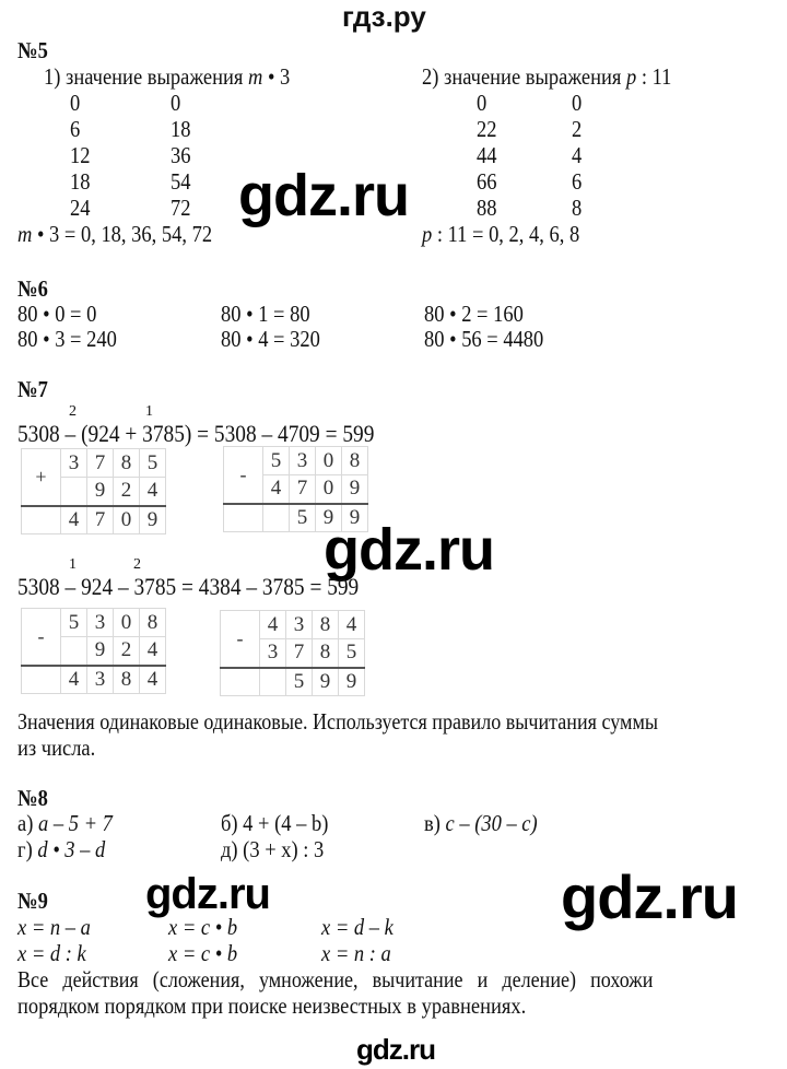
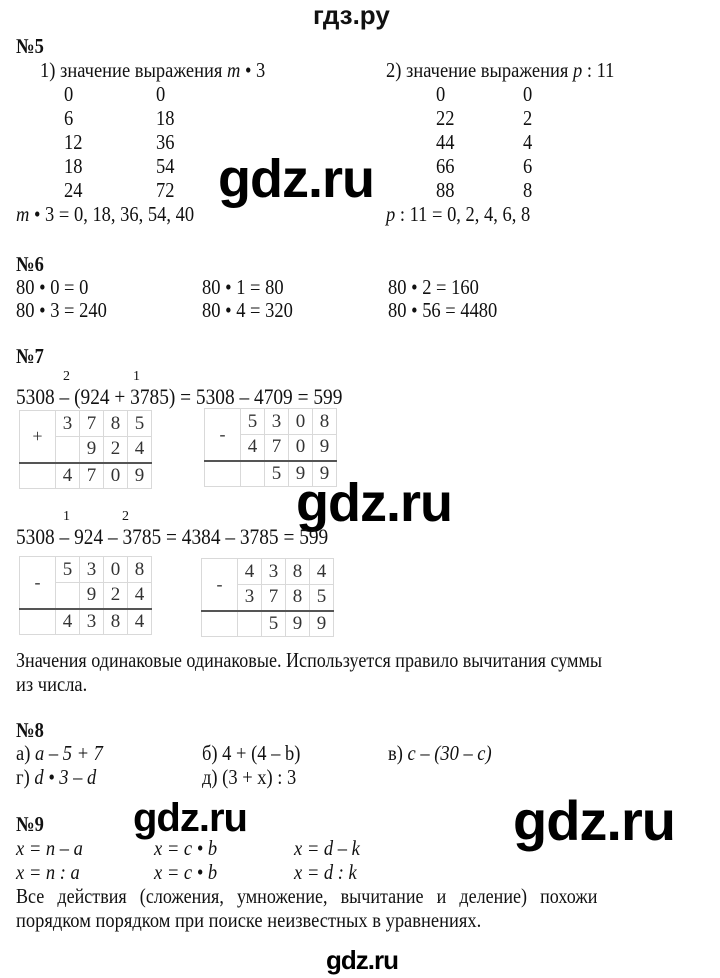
  гдз.ру
  №5
  1) значение выражения m • 3
  2) значение выражения p : 11
  0
  0
  6
  18
  12
  36
  18
  54
  24
  72
  0
  0
  22
  2
  44
  4
  66
  6
  88
  8
  gdz.ru
- m • 3 = 0, 18, 36, 54, 72
+ m • 3 = 0, 18, 36, 54, 40
  p : 11 = 0, 2, 4, 6, 8
  №6
  80 • 0 = 0
  80 • 1 = 80
  80 • 2 = 160
  80 • 3 = 240
  80 • 4 = 320
  80 • 56 = 4480
  №7
  2
  1
  5308 – (924 + 3785) = 5308 – 4709 = 599
  +	3	7	8	5
  	9	2	4
  	4	7	0	9
  -	5	3	0	8
  4	7	0	9
  		5	9	9
  gdz.ru
  1
  2
  5308 – 924 – 3785 = 4384 – 3785 = 599
  -	5	3	0	8
  	9	2	4
  	4	3	8	4
  -	4	3	8	4
  3	7	8	5
  		5	9	9
  Значения одинаковые одинаковые. Используется правило вычитания суммы
  из числа.
  №8
  а) a – 5 + 7
  б) 4 + (4 – b)
  в) c – (30 – c)
  г) d • 3 – d
  д) (3 + x) : 3
  gdz.ru
  gdz.ru
  №9
  x = n – a
  x = c • b
  x = d – k
- x = d : k
+ x = n : a
  x = c • b
- x = n : a
+ x = d : k
  Все действия (сложения, умножение, вычитание и деление) похожи
  порядком порядком при поиске неизвестных в уравнениях.
  gdz.ru
